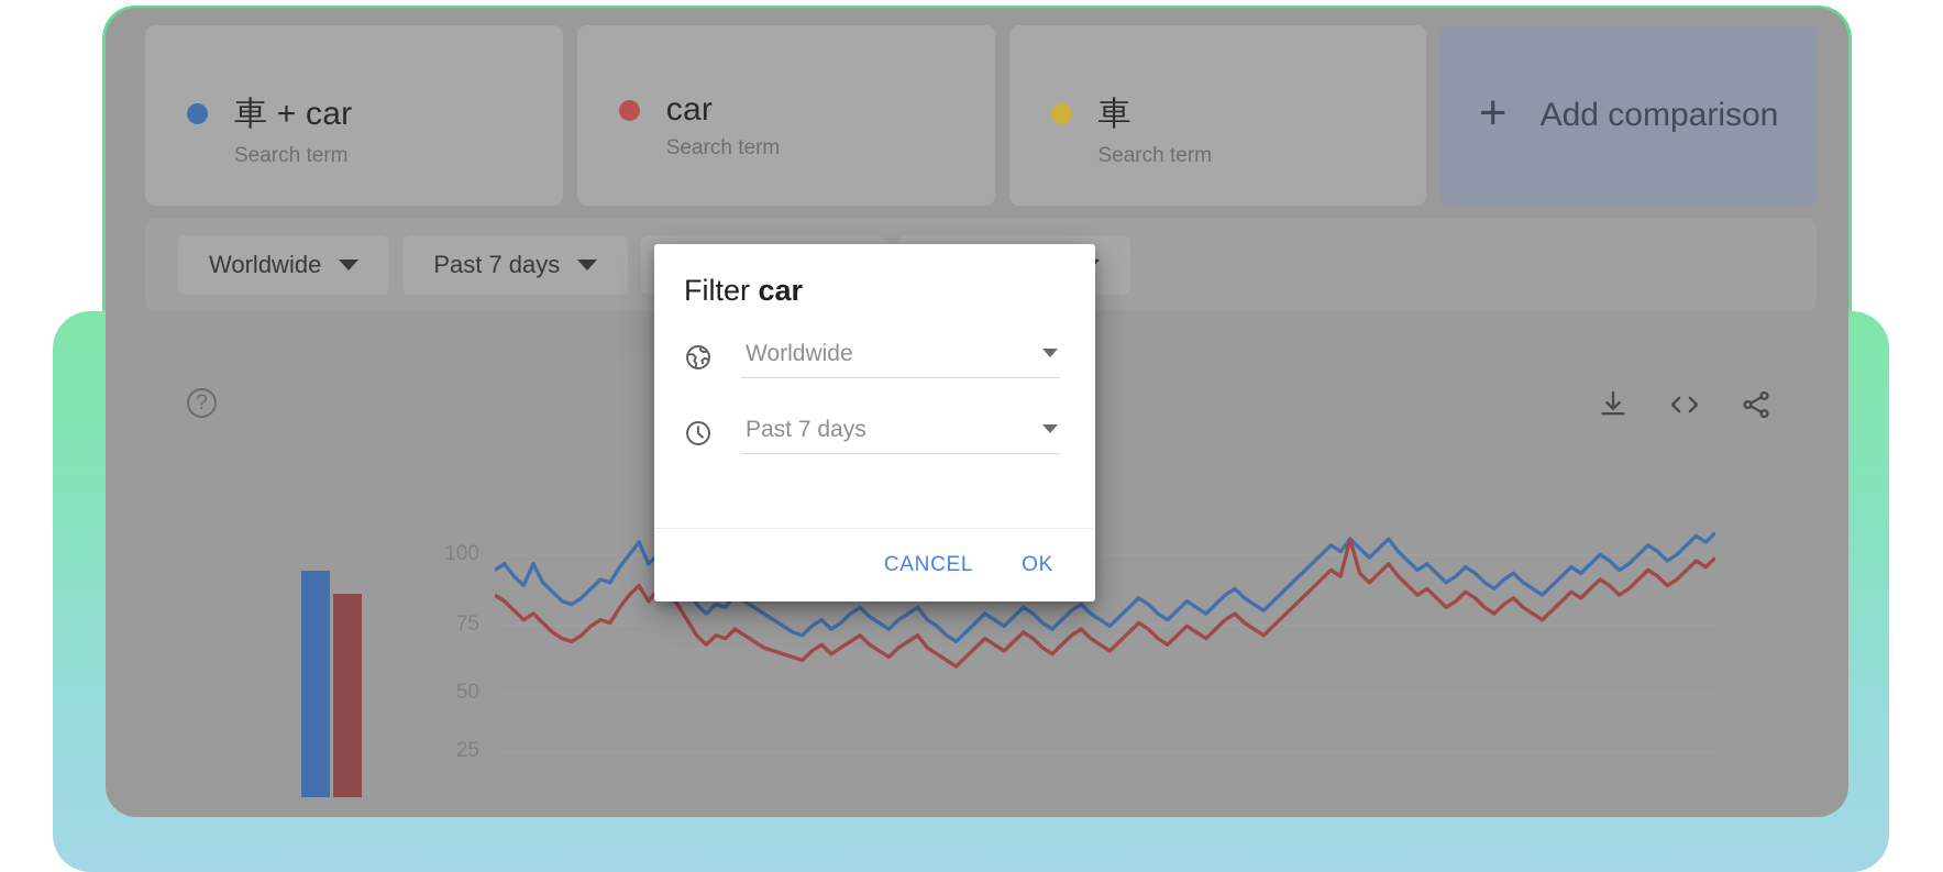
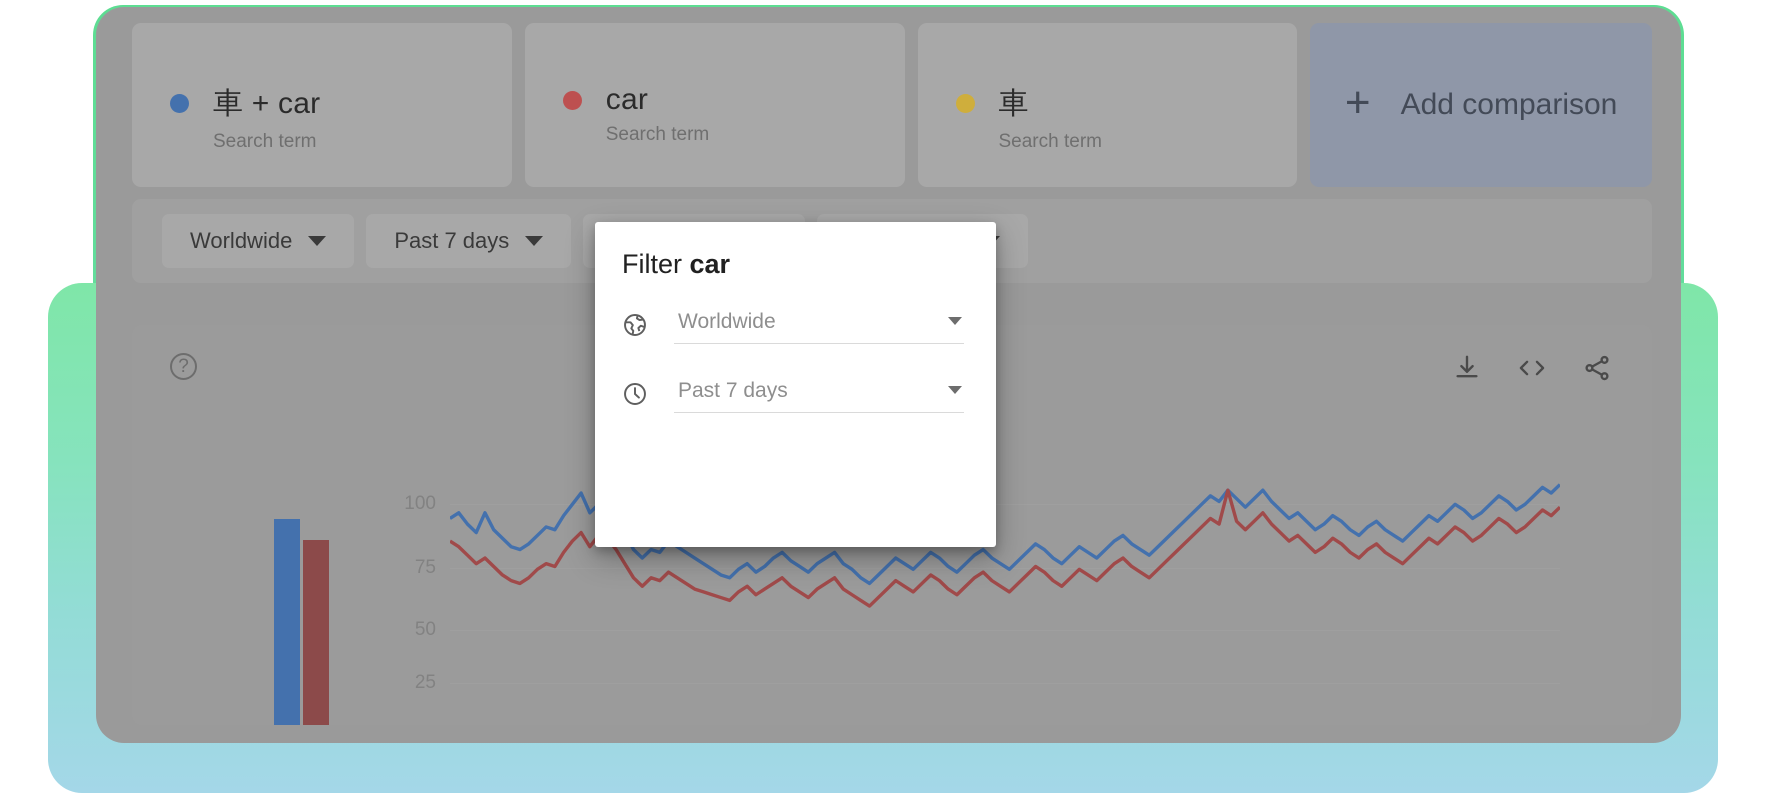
  車 + car
  Search term
  car
  Search term
  車
  Search term
  +
  Add comparison
  Worldwide
  Past 7 days
  ?
  100
  75
  50
  25
  Filter car
  Worldwide
  Past 7 days
- CANCEL
- OK
